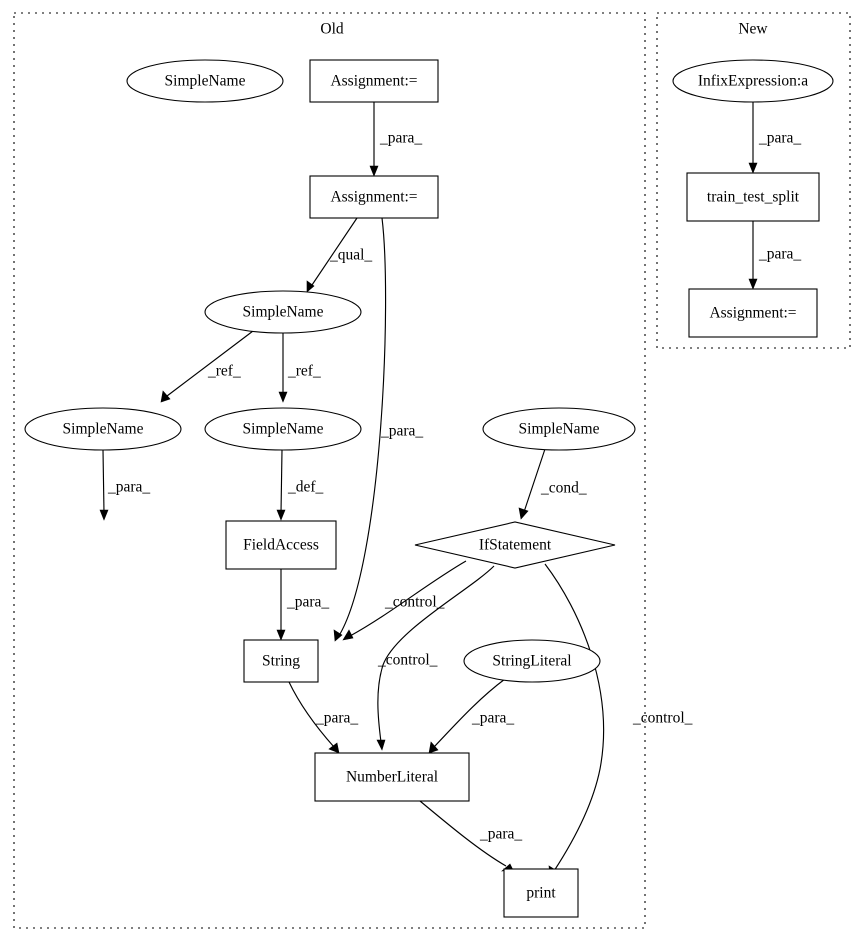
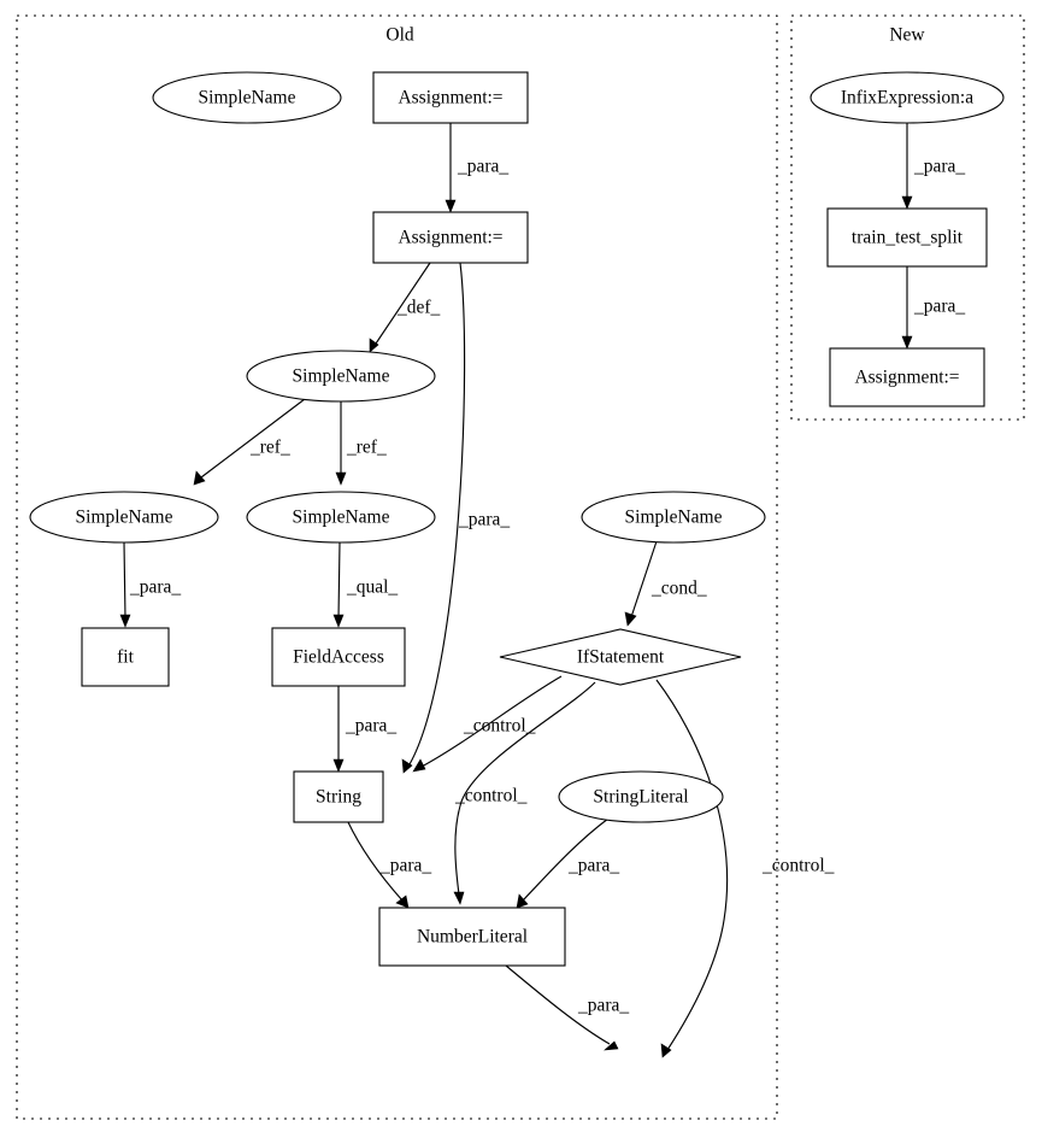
  Old
  New
  _para_
- _qual_
+ _def_
  _para_
  _ref_
  _ref_
  _para_
- _def_
+ _qual_
  _para_
  _cond_
  _control_
  _control_
  _control_
  _para_
  _para_
  _para_
  _para_
  _para_
  SimpleName
  Assignment:=
  Assignment:=
  SimpleName
  SimpleName
  SimpleName
+ fit
  FieldAccess
  SimpleName
  IfStatement
  String
  StringLiteral
  NumberLiteral
- print
  InfixExpression:a
  train_test_split
  Assignment:=
